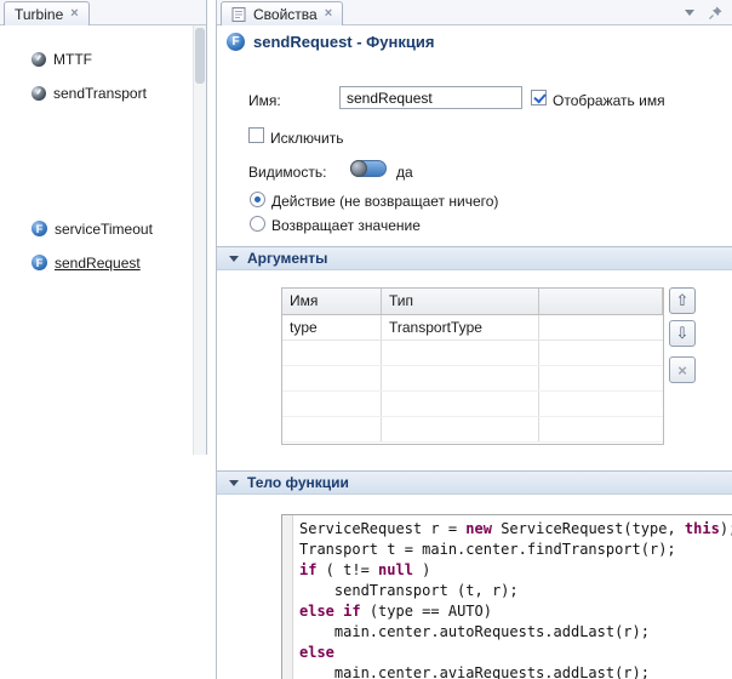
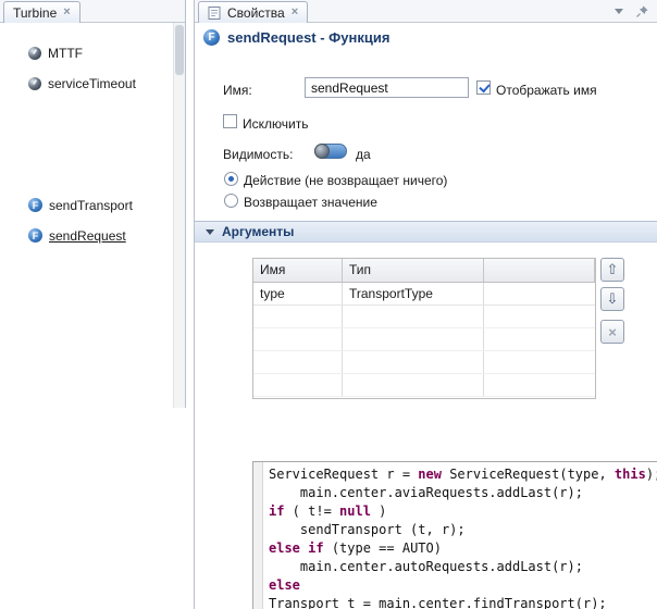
  Turbine
  ×
  MTTF
- sendTransport
+ serviceTimeout
  F
- serviceTimeout
+ sendTransport
  F
  sendRequest
  Свойства
  ×
  F
  sendRequest - Функция
  Имя:
  sendRequest
  Отображать имя
  Исключить
  Видимость:
  да
  Действие (не возвращает ничего)
  Возвращает значение
  Аргументы
  Имя
  Тип
  type
  TransportType
  ⇧
  ⇩
  ×
- Тело функции
  ServiceRequest r = new ServiceRequest(type, this)
- Transport t = main.center.findTransport(r);
+ main.center.aviaRequests.addLast(r);
  if ( t!= null )
  sendTransport (t, r);
  else if (type == AUTO)
  main.center.autoRequests.addLast(r);
  else
- main.center.aviaRequests.addLast(r);
+ Transport t = main.center.findTransport(r);
